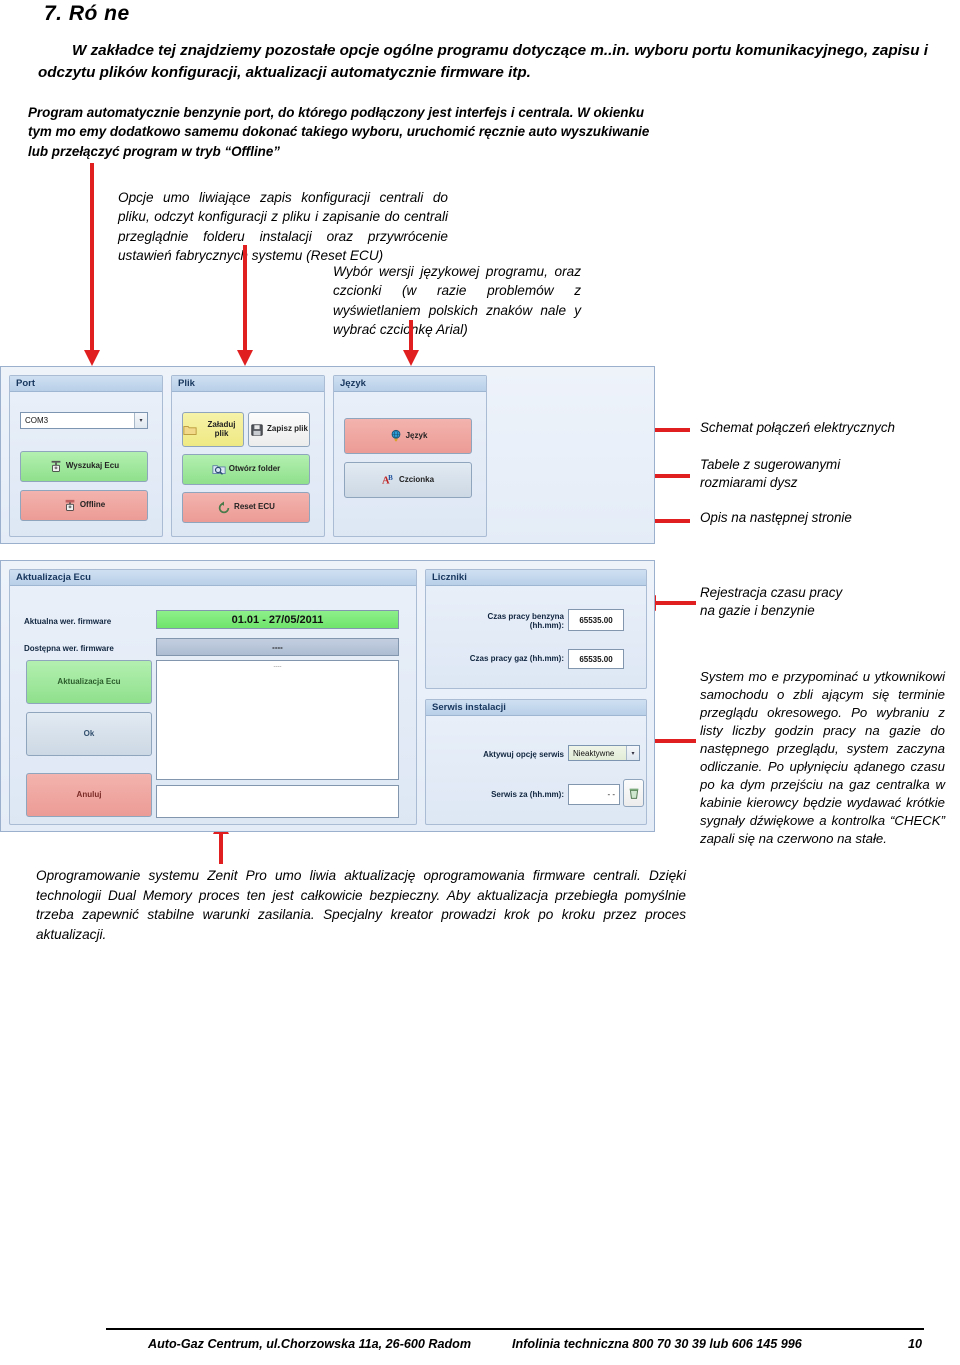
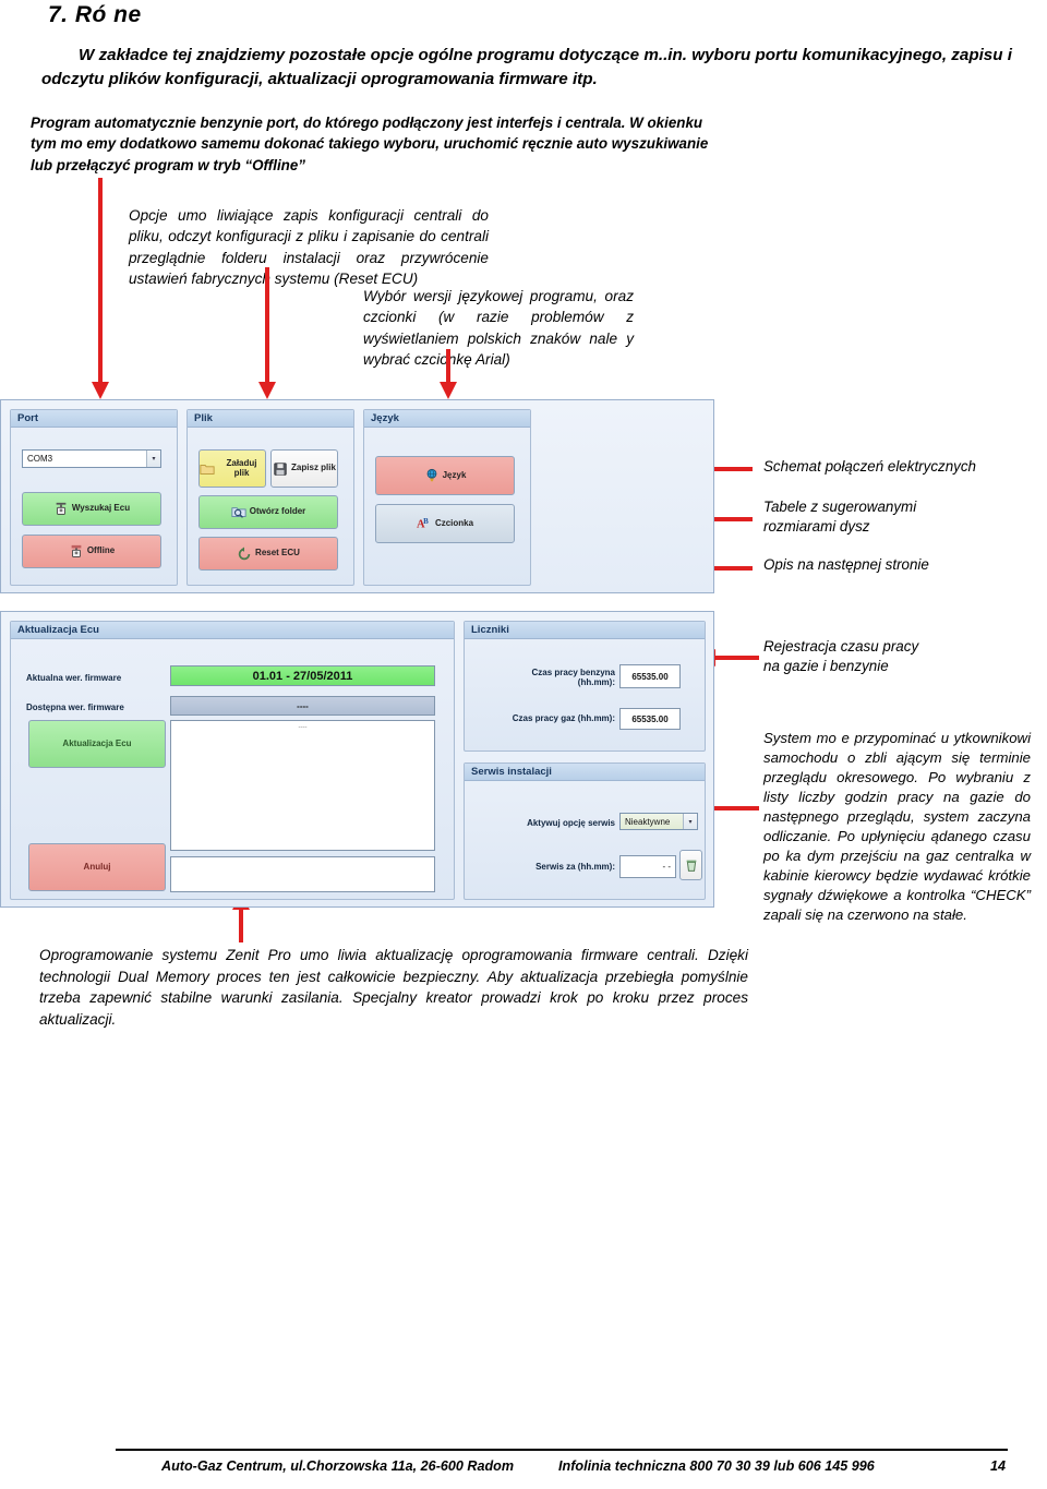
  7. Ró ne
- W zakładce tej znajdziemy pozostałe opcje ogólne programu dotyczące m..in. wyboru portu komunikacyjnego, zapisu i odczytu plików konfiguracji, aktualizacji automatycznie firmware itp.
+ W zakładce tej znajdziemy pozostałe opcje ogólne programu dotyczące m..in. wyboru portu komunikacyjnego, zapisu i odczytu plików konfiguracji, aktualizacji oprogramowania firmware itp.
  Program automatycznie benzynie port, do którego podłączony jest interfejs i centrala. W okienku tym mo emy dodatkowo samemu dokonać takiego wyboru, uruchomić ręcznie auto wyszukiwanie lub przełączyć program w tryb “Offline”
  Opcje umo liwiające zapis konfiguracji centrali do pliku, odczyt konfiguracji z pliku i zapisanie do centrali przeglądnie folderu instalacji oraz przywrócenie ustawień fabrycznyc systemu (Reset ECU)
  Wybór wersji językowej programu, oraz czcionki (w razie problemów z wyświetlaniem polskich znaków nale y wybrać czcionkę Arial)
  Port
  COM3
  Wyszukaj Ecu
  Offline
  Plik
  Załaduj plik
  Zapisz plik
  Otwórz folder
  Reset ECU
  Język
  Język
  A
  B
  Czcionka
  Aktualizacja Ecu
  Aktualna wer. firmware
  01.01 - 27/05/2011
  Dostępna wer. firmware
  ----
  Aktualizacja Ecu
- Ok
  Anuluj
  Liczniki
  Czas pracy benzyna
  (hh.mm):
  65535.00
  Czas pracy gaz (hh.mm):
  65535.00
  Serwis instalacji
  Aktywuj opcję serwis
  Nieaktywne
  Serwis za (hh.mm):
  - -
  Schemat połączeń elektrycznych
  Tabele z sugerowanymi
  rozmiarami dysz
  Opis na następnej stronie
  Rejestracja czasu pracy
  na gazie i benzynie
  System mo e przypominać u ytkownikowi samochodu o zbli ającym się terminie przeglądu okresowego. Po wybraniu z listy liczby godzin pracy na gazie do następnego przeglądu, system zaczyna odliczanie. Po upłynięciu ądanego czasu po ka dym przejściu na gaz centralka w kabinie kierowcy będzie wydawać krótkie sygnały dźwiękowe a kontrolka “CHECK” zapali się na czerwono na stałe.
  Oprogramowanie systemu Zenit Pro umo liwia aktualizację oprogramowania firmware centrali. Dzięki technologii Dual Memory proces ten jest całkowicie bezpieczny. Aby aktualizacja przebiegła pomyślnie trzeba zapewnić stabilne warunki zasilania. Specjalny kreator prowadzi krok po kroku przez proces aktualizacji.
  Auto-Gaz Centrum, ul.Chorzowska 11a, 26-600 Radom
  Infolinia techniczna 800 70 30 39 lub 606 145 996
- 10
+ 14
